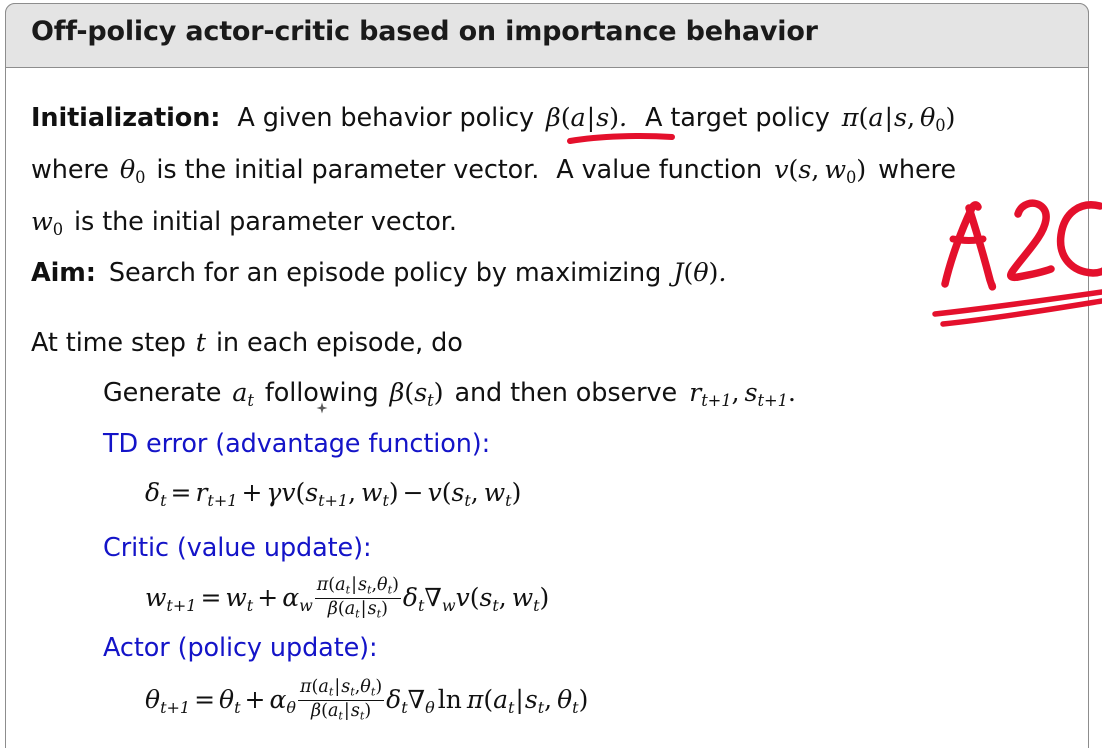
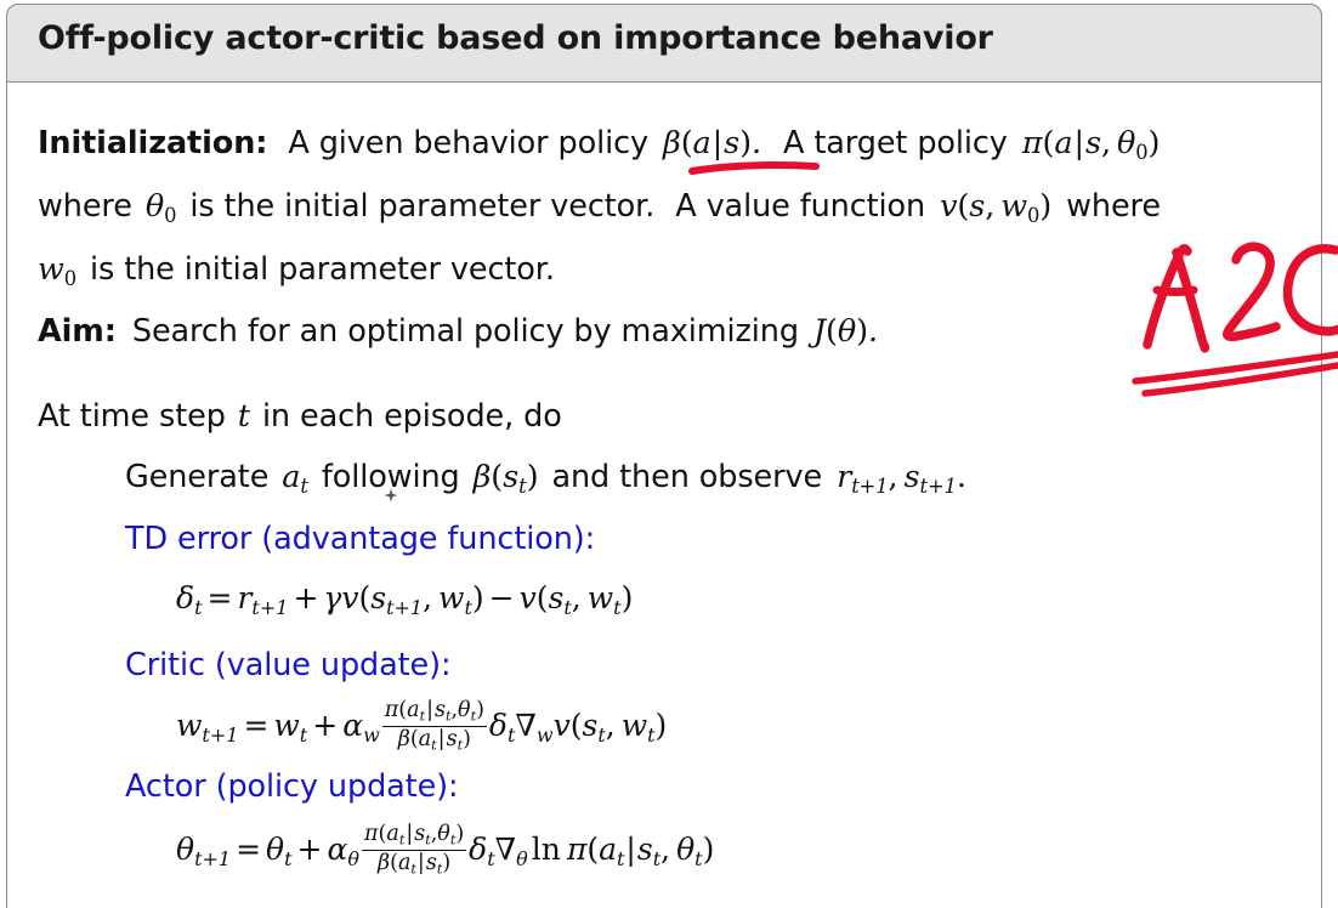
  Off-policy actor-critic based on importance behavior
  Initialization: A given behavior policy β(a|s). A target policy π(a|s, θ0)
  where θ0 is the initial parameter vector. A value function v(s, w0) where
  w0 is the initial parameter vector.
- Aim: Search for an episode policy by maximizing J(θ).
+ Aim: Search for an optimal policy by maximizing J(θ).
  At time step t in each episode, do
  Generate at following β(st) and then observe rt+1, st+1.
  TD error (advantage function):
  δt = rt+1 + γv(st+1, wt) − v(st, wt)
  Critic (value update):
  wt+1 = wt + αw
  π(at|st,θt)
  β(at|st)
  δt∇wv(st, wt)
  Actor (policy update):
  θt+1 = θt + αθ
  π(at|st,θt)
  β(at|st)
  δt∇θ ln π(at|st, θt)
